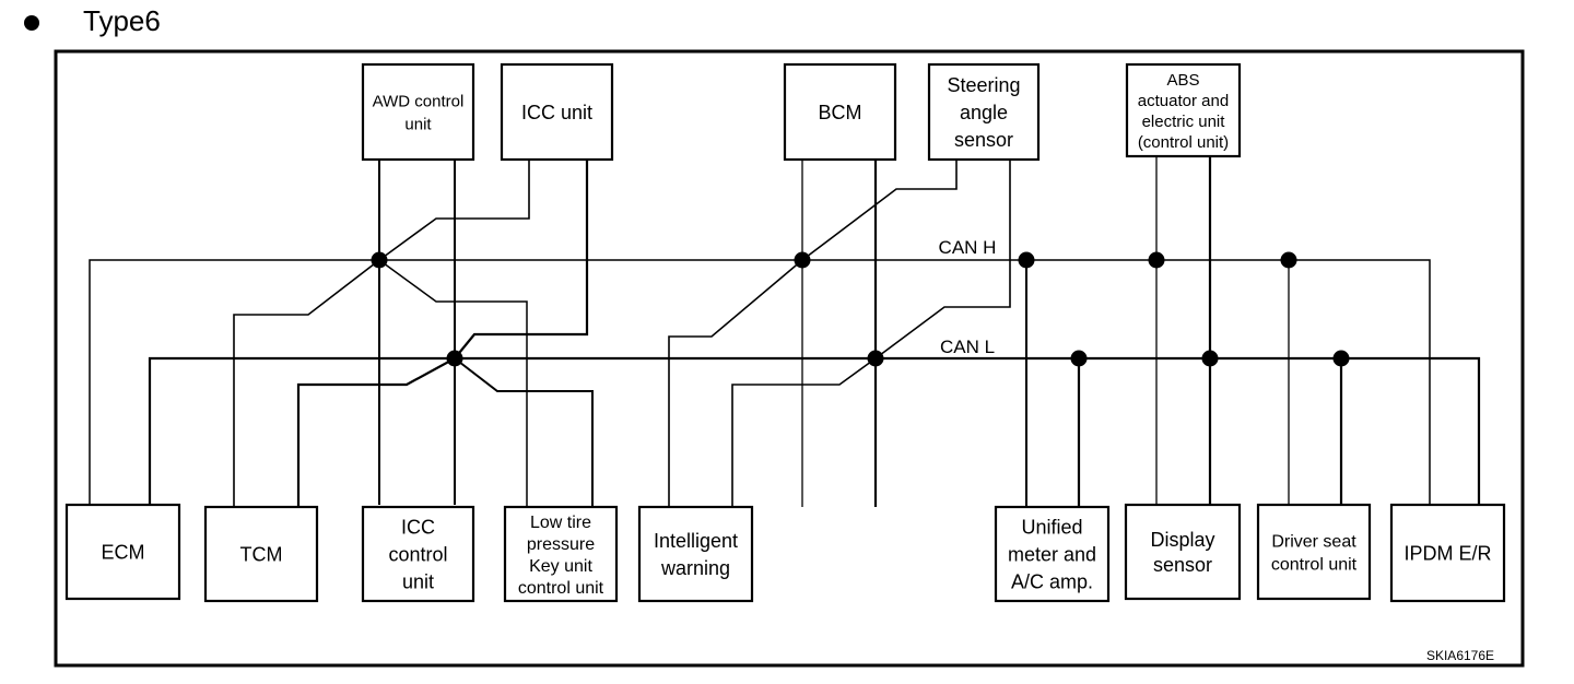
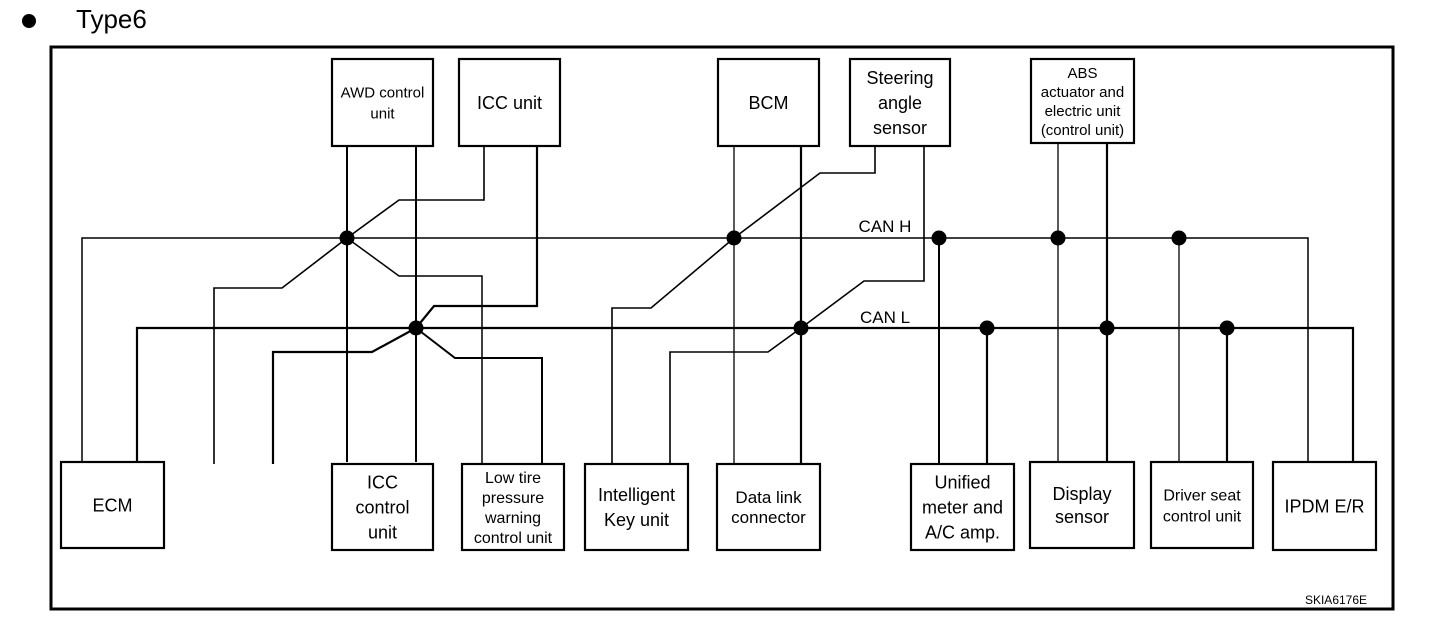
  Type6
  CAN H
  CAN L
  AWD control
  unit
  ICC unit
  BCM
  Steering
  angle
  sensor
  ABS
  actuator and
  electric unit
  (control unit)
  ECM
- TCM
  ICC
  control
  unit
  Low tire
  pressure
- Key unit
+ warning
  control unit
  Intelligent
- warning
+ Key unit
+ Data link
+ connector
  Unified
  meter and
  A/C amp.
  Display
  sensor
  Driver seat
  control unit
  IPDM E/R
  SKIA6176E
